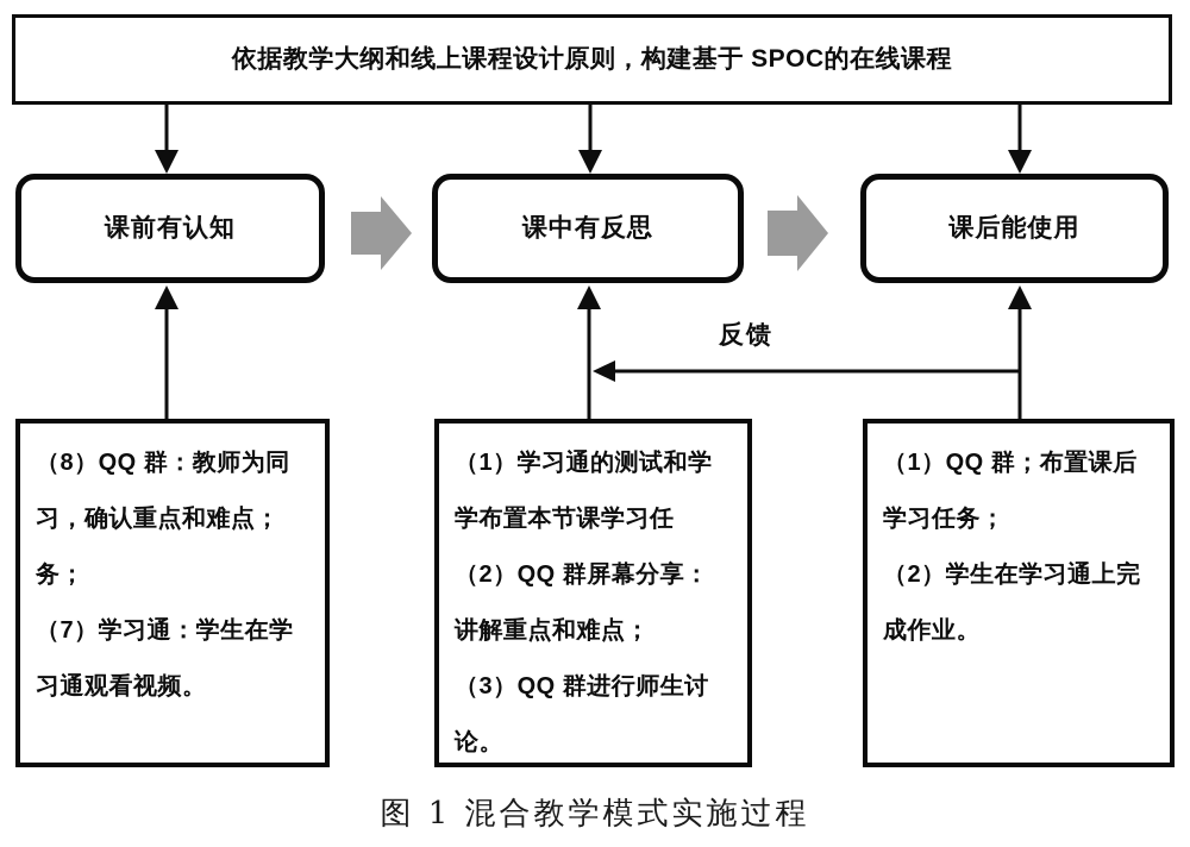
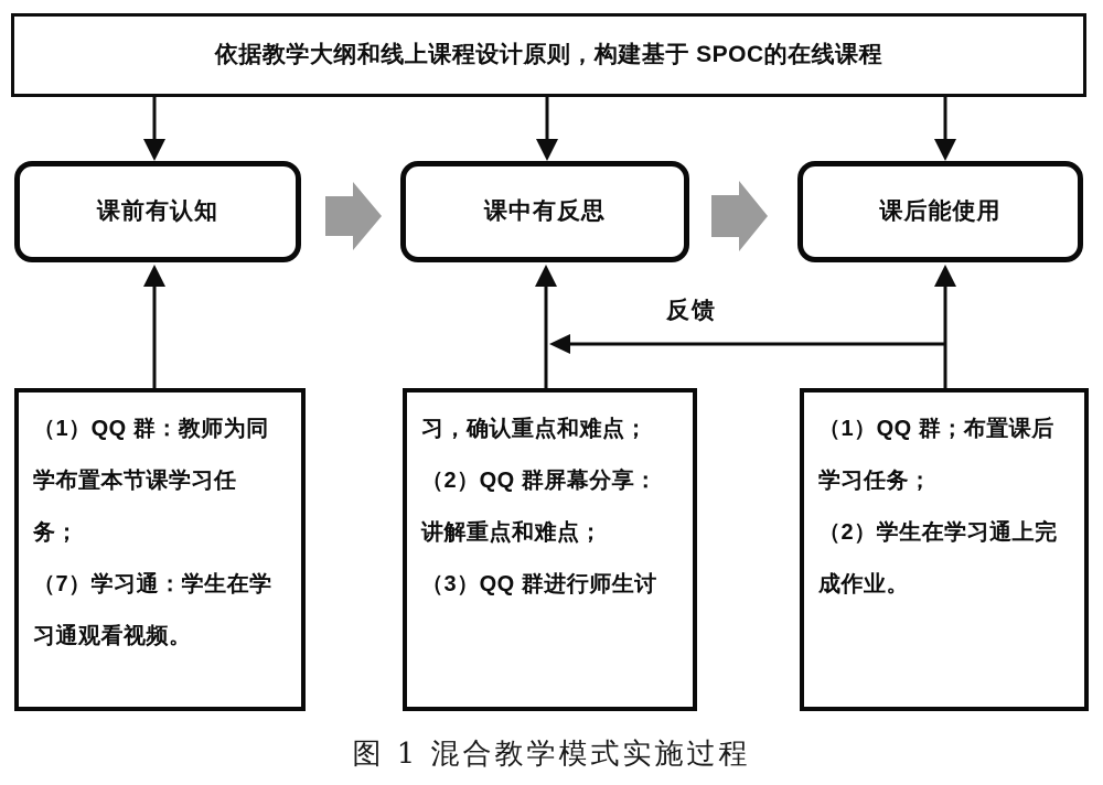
  依据教学大纲和线上课程设计原则，构建基于 SPOC的在线课程
  课前有认知
  课中有反思
  课后能使用
- （8）QQ 群：教师为同
+ （1）QQ 群：教师为同
- 习，确认重点和难点；
+ 学布置本节课学习任
  务；
  （7）学习通：学生在学
  习通观看视频。
- （1）学习通的测试和学
- 学布置本节课学习任
+ 习，确认重点和难点；
  （2）QQ 群屏幕分享：
  讲解重点和难点；
  （3）QQ 群进行师生讨
- 论。
  （1）QQ 群；布置课后
  学习任务；
  （2）学生在学习通上完
  成作业。
  反馈
  图 1 混合教学模式实施过程
